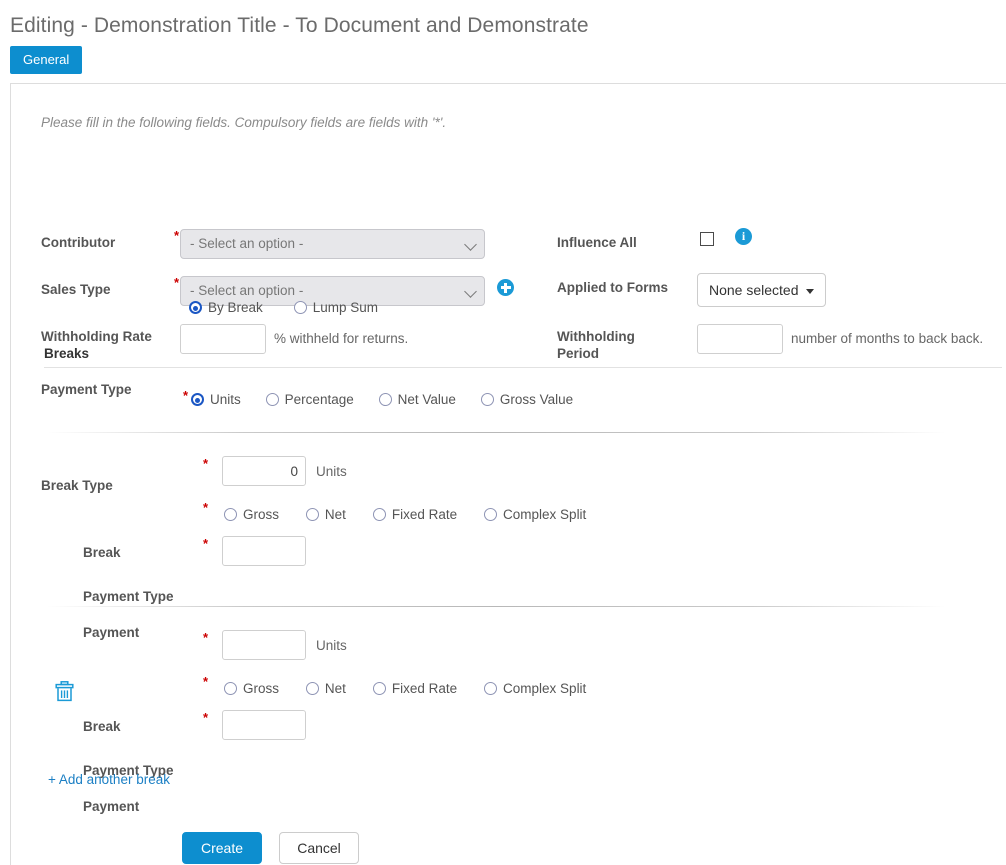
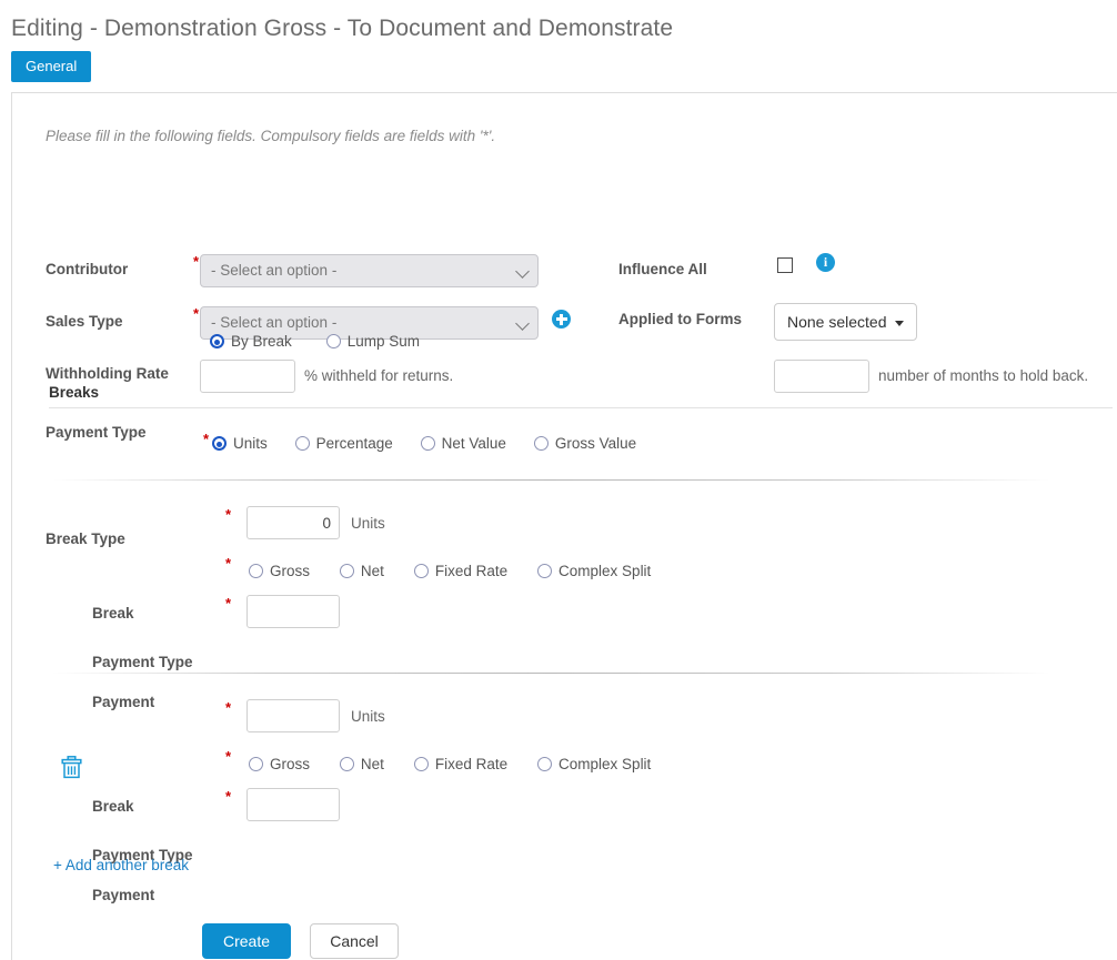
- Editing - Demonstration Title - To Document and Demonstrate
+ Editing - Demonstration Gross - To Document and Demonstrate
  General
  Please fill in the following fields. Compulsory fields are fields with '*'.
  Contributor
  *
  - Select an option -
  Sales Type
  *
  - Select an option -
  Withholding Rate
  % withheld for returns.
  Influence All
  i
  Applied to Forms
  None selected
- Withholding
- Period
- number of months to back back.
+ number of months to hold back.
  Payment Type
  By Break Lump Sum
  Breaks
  Break Type
  *
  Units Percentage Net Value Gross Value
  Break
  *
  0
  Units
  Payment Type
  *
  Gross Net Fixed Rate Complex Split
  Payment
  *
  Break
  *
  Units
  Payment Type
  *
  Gross Net Fixed Rate Complex Split
  Payment
  *
  + Add another break
  Create
  Cancel
